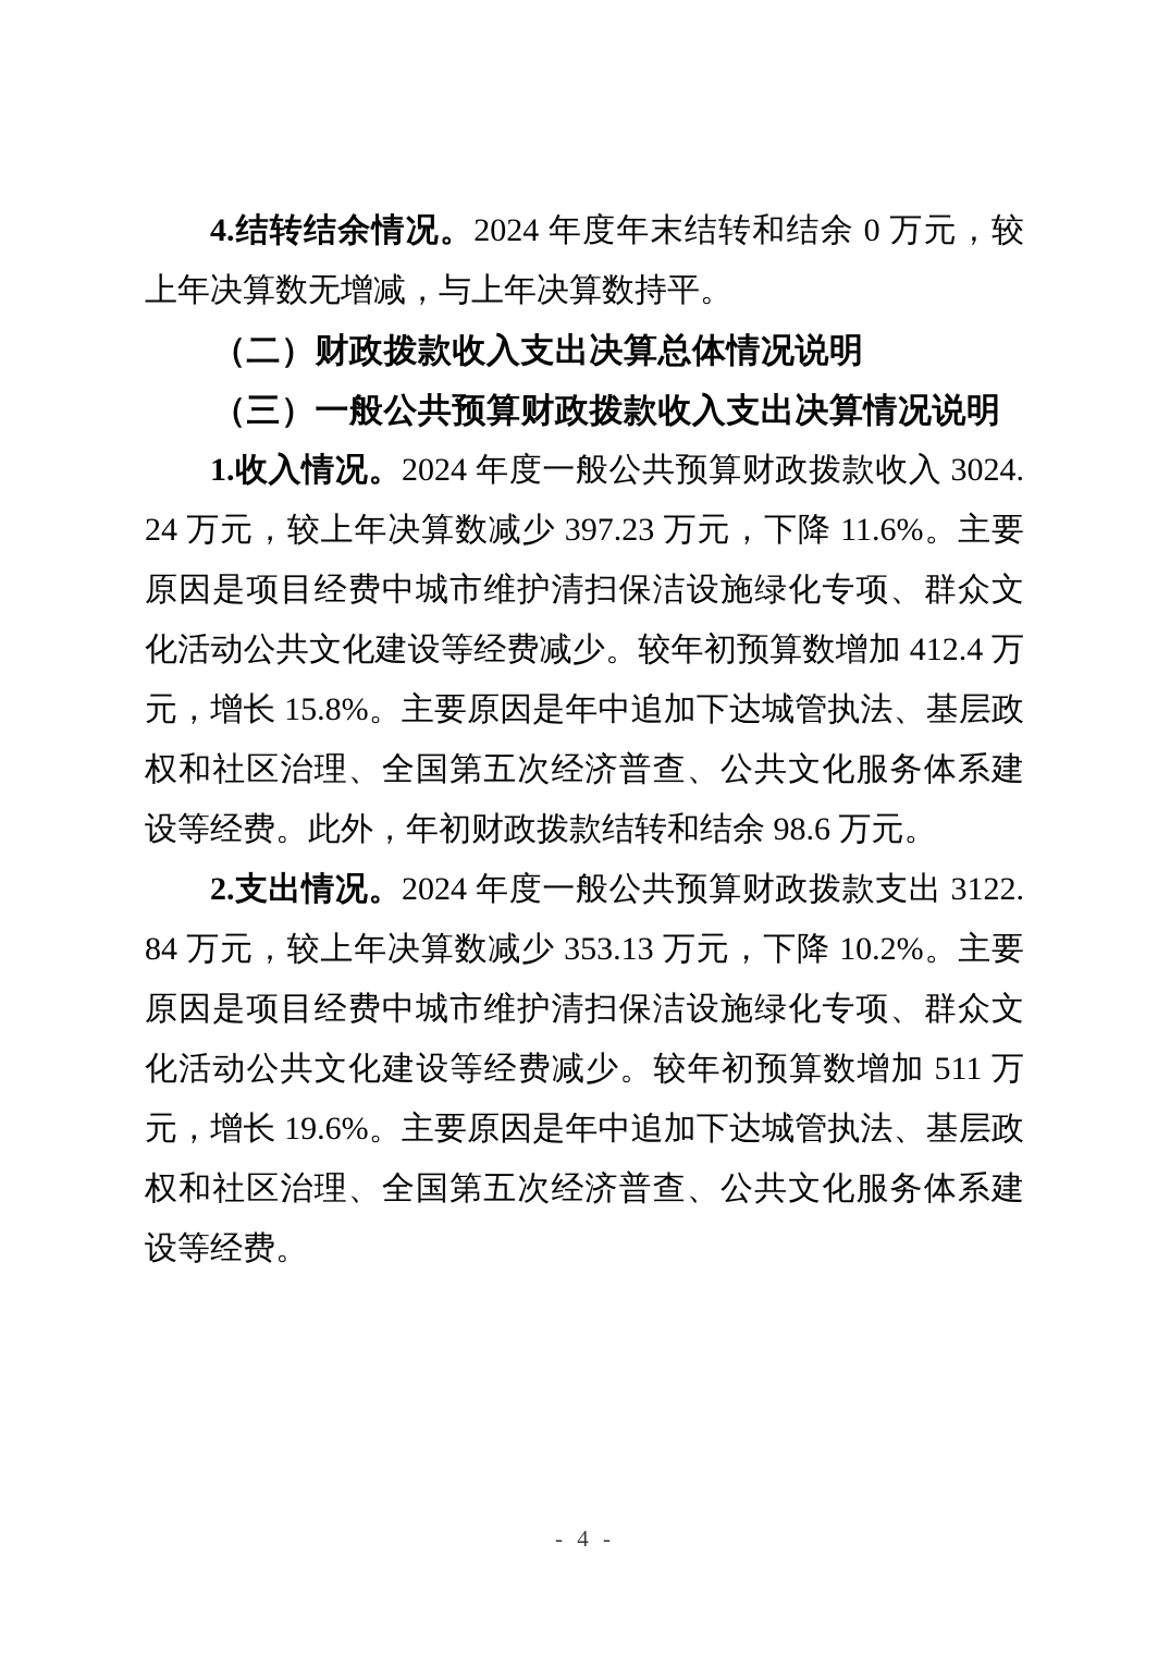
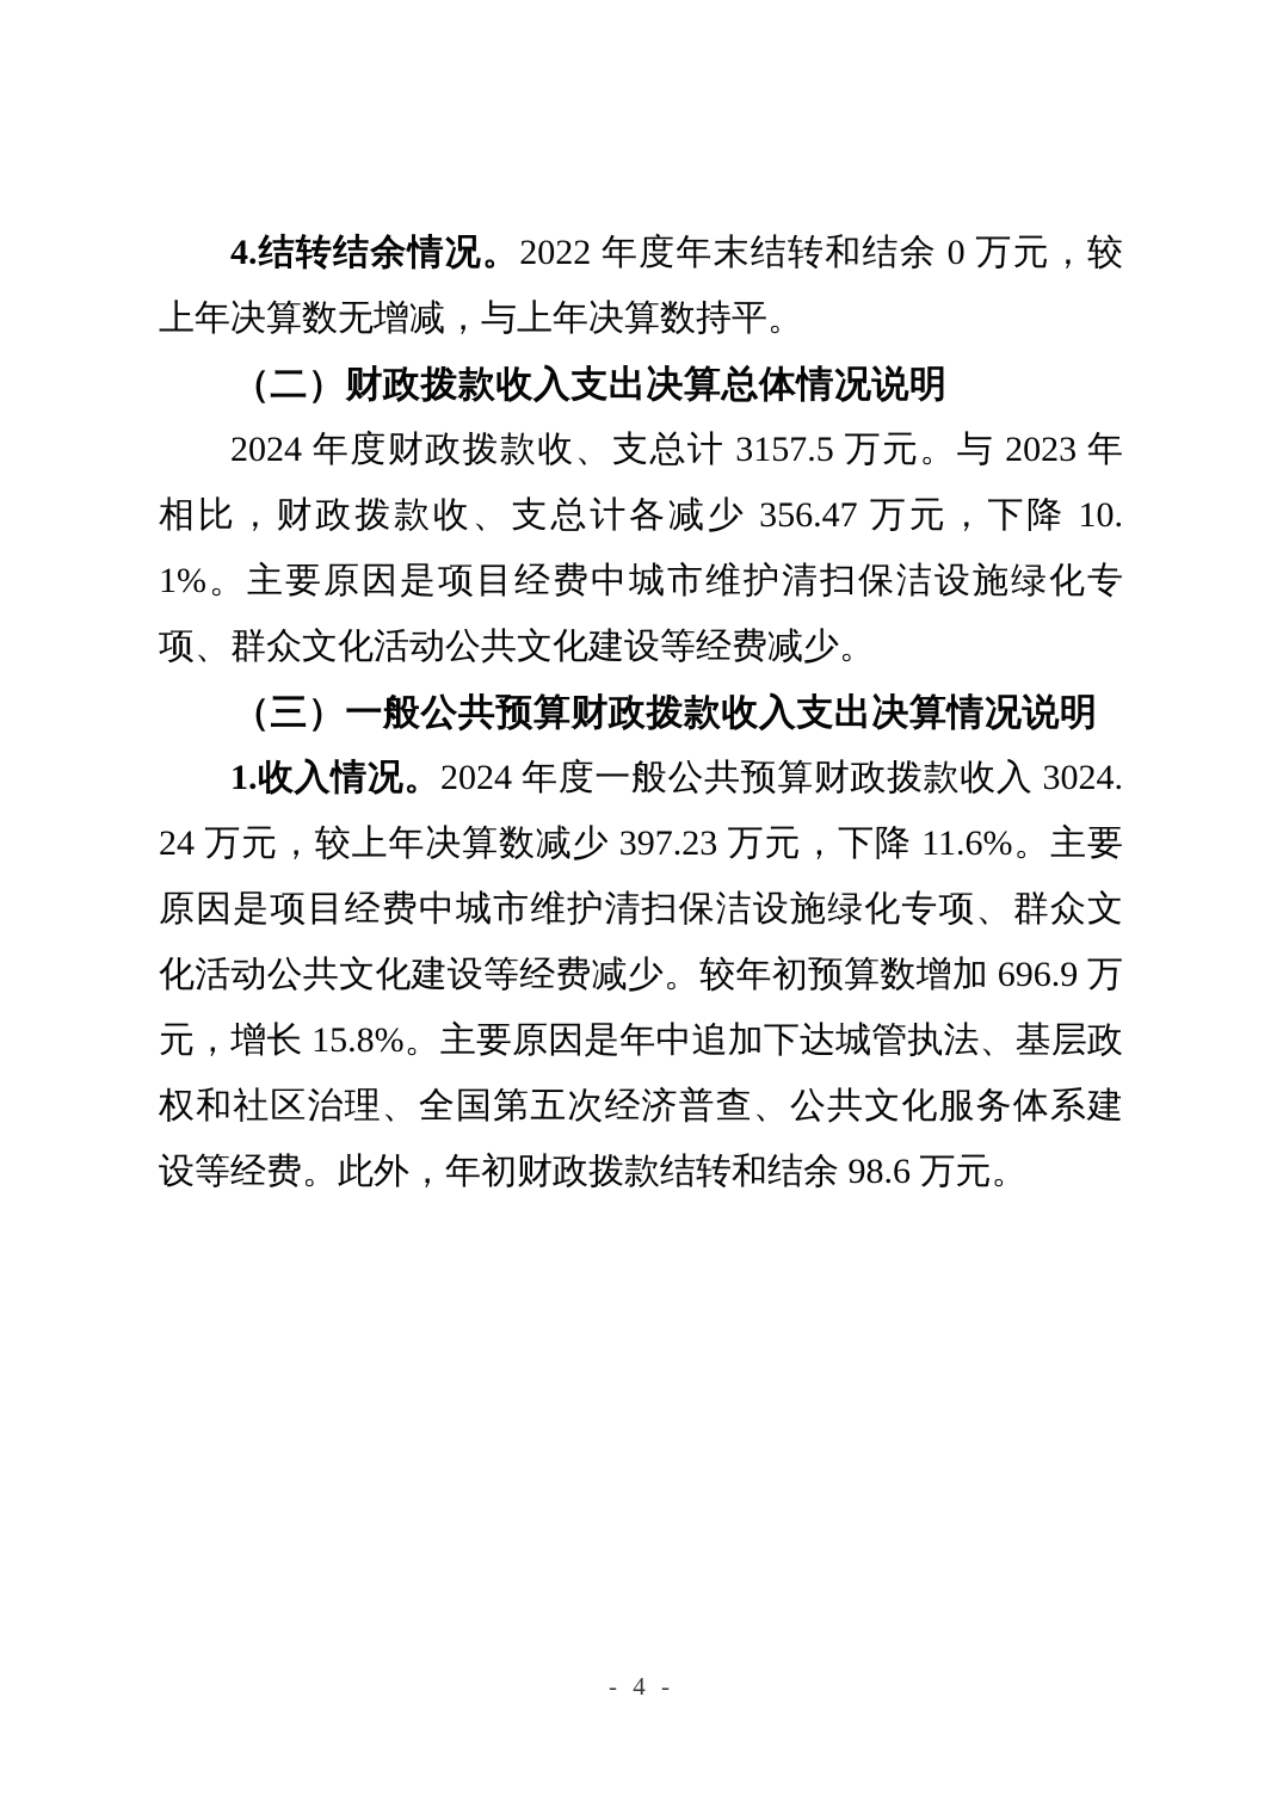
- 4.结转结余情况。2024 年度年末结转和结余 0 万元，较上年决算数无增减，与上年决算数持平。
+ 4.结转结余情况。2022 年度年末结转和结余 0 万元，较上年决算数无增减，与上年决算数持平。
  （二）财政拨款收入支出决算总体情况说明
+ 2024 年度财政拨款收、支总计 3157.5 万元。与 2023 年相比，财政拨款收、支总计各减少 356.47 万元，下降 10.1%。主要原因是项目经费中城市维护清扫保洁设施绿化专项、群众文化活动公共文化建设等经费减少。
  （三）一般公共预算财政拨款收入支出决算情况说明
- 1.收入情况。2024 年度一般公共预算财政拨款收入 3024.24 万元，较上年决算数减少 397.23 万元，下降 11.6%。主要原因是项目经费中城市维护清扫保洁设施绿化专项、群众文化活动公共文化建设等经费减少。较年初预算数增加 412.4 万元，增长 15.8%。主要原因是年中追加下达城管执法、基层政权和社区治理、全国第五次经济普查、公共文化服务体系建设等经费。此外，年初财政拨款结转和结余 98.6 万元。
+ 1.收入情况。2024 年度一般公共预算财政拨款收入 3024.24 万元，较上年决算数减少 397.23 万元，下降 11.6%。主要原因是项目经费中城市维护清扫保洁设施绿化专项、群众文化活动公共文化建设等经费减少。较年初预算数增加 696.9 万元，增长 15.8%。主要原因是年中追加下达城管执法、基层政权和社区治理、全国第五次经济普查、公共文化服务体系建设等经费。此外，年初财政拨款结转和结余 98.6 万元。
- 2.支出情况。2024 年度一般公共预算财政拨款支出 3122.84 万元，较上年决算数减少 353.13 万元，下降 10.2%。主要原因是项目经费中城市维护清扫保洁设施绿化专项、群众文化活动公共文化建设等经费减少。较年初预算数增加 511 万元，增长 19.6%。主要原因是年中追加下达城管执法、基层政权和社区治理、全国第五次经济普查、公共文化服务体系建设等经费。
  - 4 -
